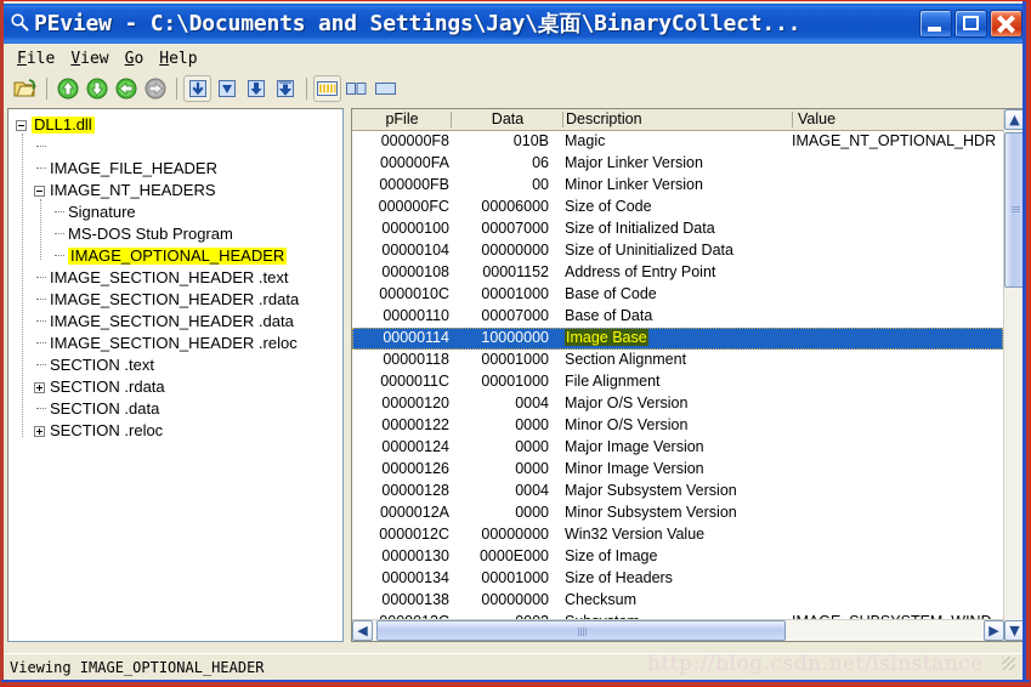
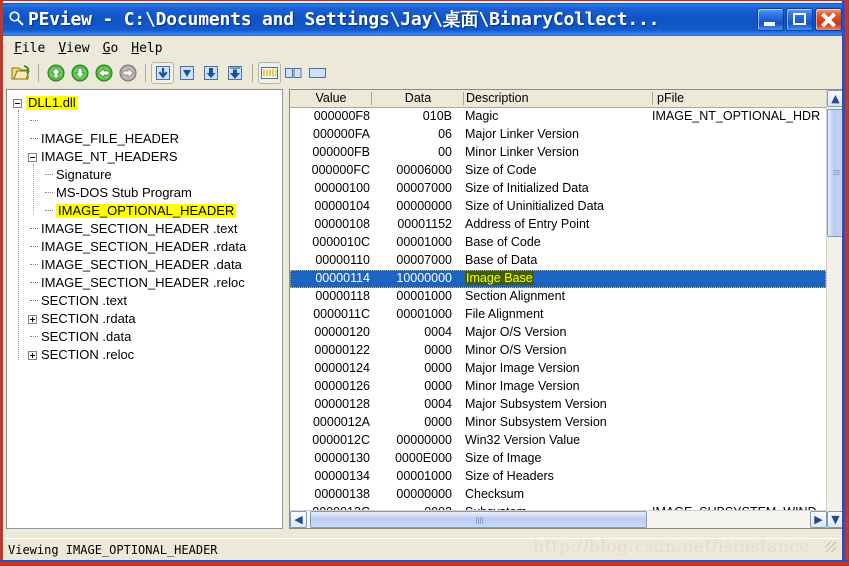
  PEview - C:\Documents and Settings\Jay\桌面\BinaryCollect...
  File
  View
  Go
  Help
  DLL1.dll
  IMAGE_FILE_HEADER
  IMAGE_NT_HEADERS
  Signature
  MS-DOS Stub Program
  IMAGE_OPTIONAL_HEADER
  IMAGE_SECTION_HEADER .text
  IMAGE_SECTION_HEADER .rdata
  IMAGE_SECTION_HEADER .data
  IMAGE_SECTION_HEADER .reloc
  SECTION .text
  SECTION .rdata
  SECTION .data
  SECTION .reloc
- pFile
+ Value
  Data
  Description
- Value
+ pFile
  000000F8
  010B
  Magic
  IMAGE_NT_OPTIONAL_HDR
  000000FA
  06
  Major Linker Version
  000000FB
  00
  Minor Linker Version
  000000FC
  00006000
  Size of Code
  00000100
  00007000
  Size of Initialized Data
  00000104
  00000000
  Size of Uninitialized Data
  00000108
  00001152
  Address of Entry Point
  0000010C
  00001000
  Base of Code
  00000110
  00007000
  Base of Data
  00000114
  10000000
  Image Base
  00000118
  00001000
  Section Alignment
  0000011C
  00001000
  File Alignment
  00000120
  0004
  Major O/S Version
  00000122
  0000
  Minor O/S Version
  00000124
  0000
  Major Image Version
  00000126
  0000
  Minor Image Version
  00000128
  0004
  Major Subsystem Version
  0000012A
  0000
  Minor Subsystem Version
  0000012C
  00000000
  Win32 Version Value
  00000130
  0000E000
  Size of Image
  00000134
  00001000
  Size of Headers
  00000138
  00000000
  Checksum
  ▲
  ▼
  ◀
  ▶
  Viewing IMAGE_OPTIONAL_HEADER
  http://blog.csdn.net/isinstance
